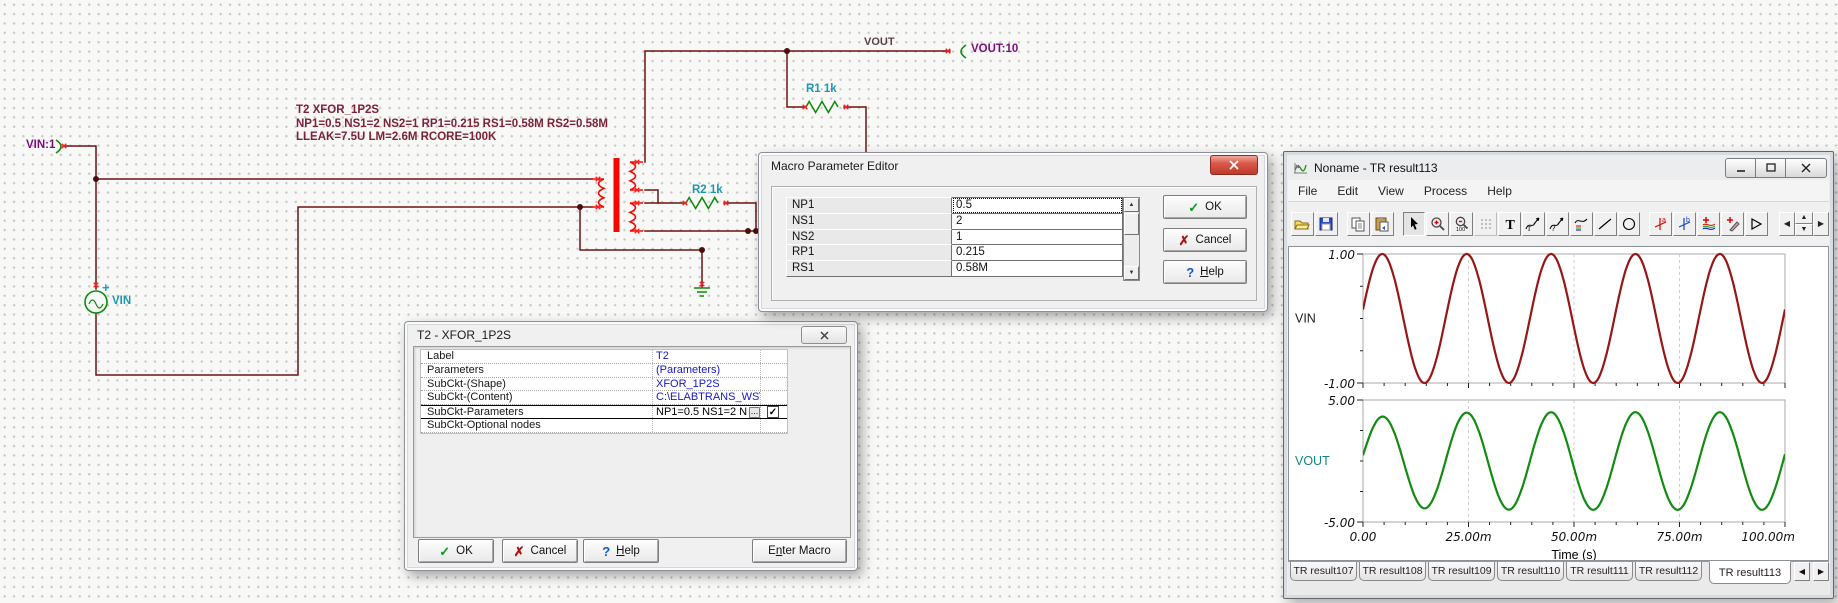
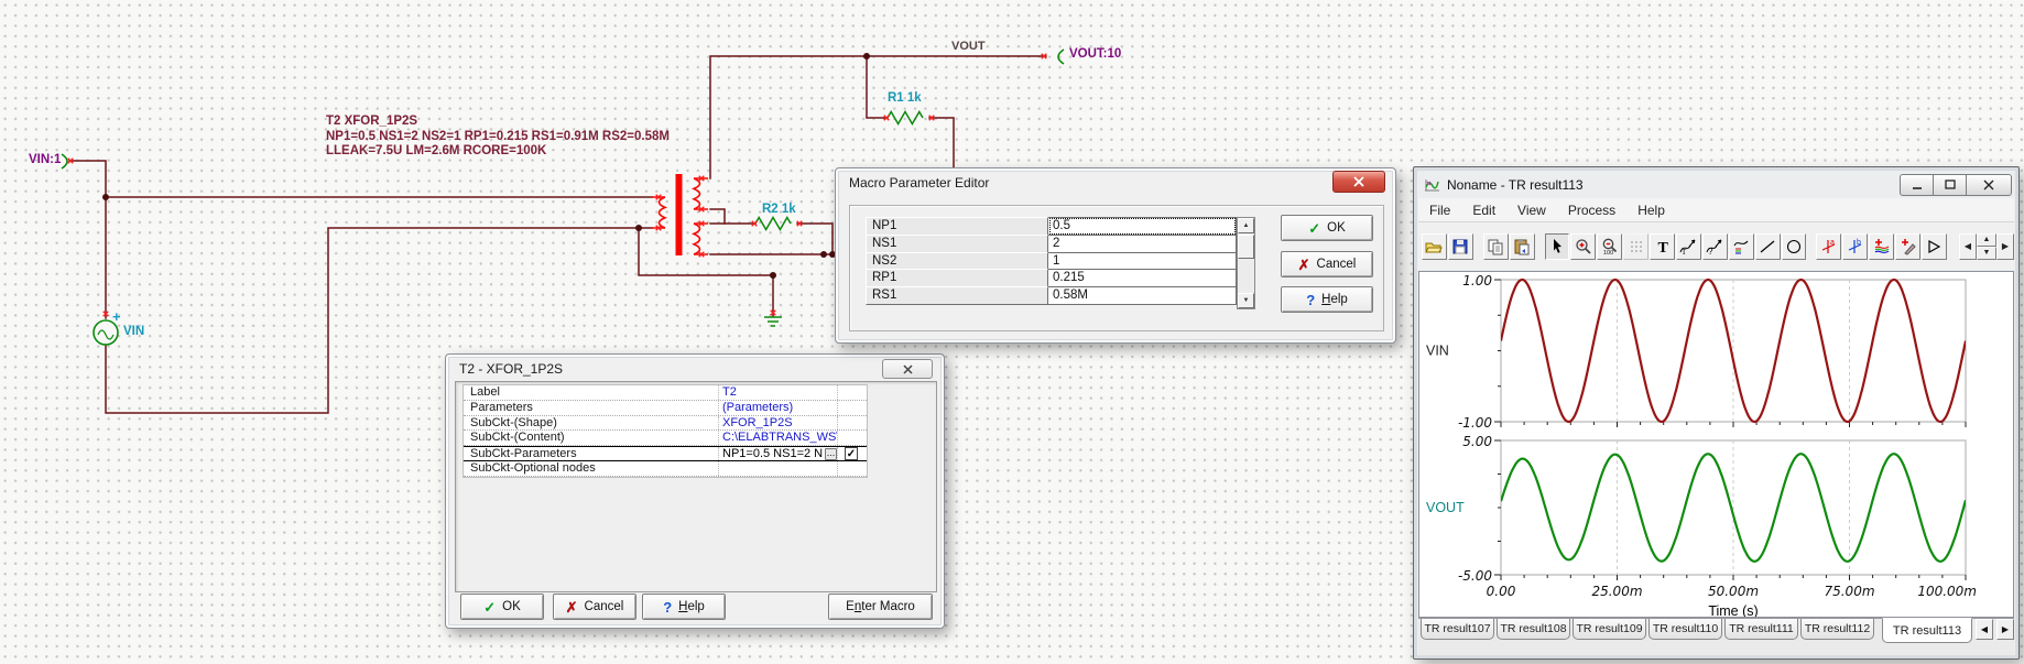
  VIN:1
  VOUT:10
  VOUT
  R1 1k
  R2 1k
  VIN
  +
  T2 XFOR_1P2S
- NP1=0.5 NS1=2 NS2=1 RP1=0.215 RS1=0.58M RS2=0.58M
+ NP1=0.5 NS1=2 NS2=1 RP1=0.215 RS1=0.91M RS2=0.58M
  LLEAK=7.5U LM=2.6M RCORE=100K
  Noname - TR result113
  File
  Edit
  View
  Process
  Help
  T
  T
  ?
  ◀
  ▶
  1.00
  -1.00
  VIN
  5.00
  -5.00
  VOUT
  0.00
  25.00m
  50.00m
  75.00m
  100.00m
  Time (s)
  TR result107
  TR result108
  TR result109
  TR result110
  TR result111
  TR result112
  TR result113
  ◀
  ▶
  T2 - XFOR_1P2S
  Label
  T2
  Parameters
  (Parameters)
  SubCkt-(Shape)
  XFOR_1P2S
  SubCkt-(Content)
  C:\ELABTRANS_WS\
  SubCkt-Parameters
  NP1=0.5 NS1=2 N
  ...
  ✓
  SubCkt-Optional nodes
  ✓
  OK
  ✗
  Cancel
  ?
  Help
  Enter Macro
  Macro Parameter Editor
  NP1
  0.5
  NS1
  2
  NS2
  1
  RP1
  0.215
  RS1
  0.58M
  ✓
  OK
  ✗
  Cancel
  ?
  Help
